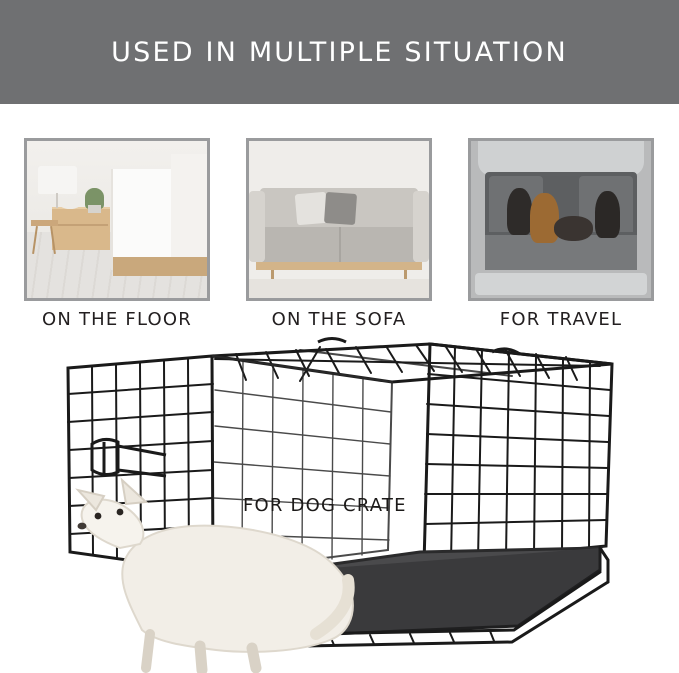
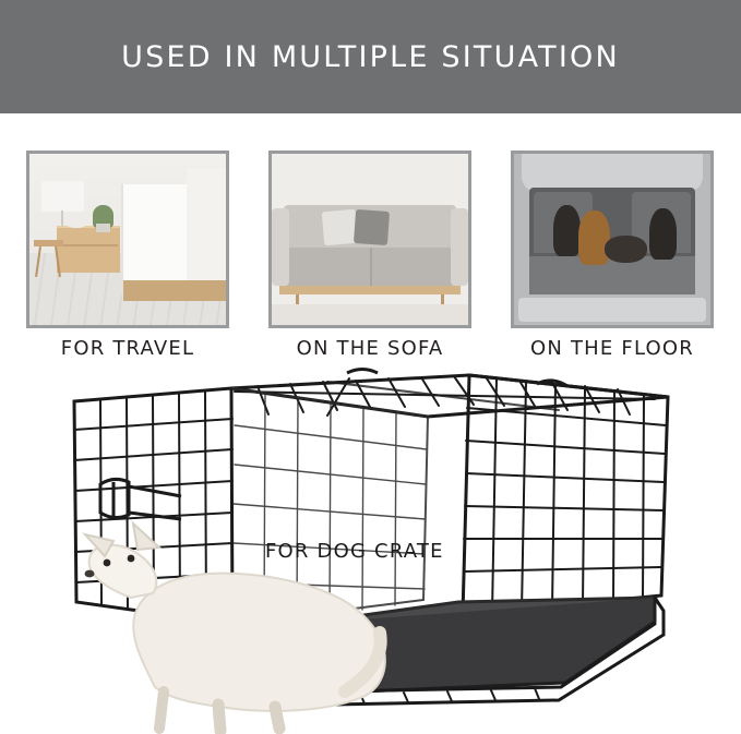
  USED IN MULTIPLE SITUATION
- ON THE FLOOR
+ FOR TRAVEL
  ON THE SOFA
- FOR TRAVEL
+ ON THE FLOOR
  FOR DOG CRATE
